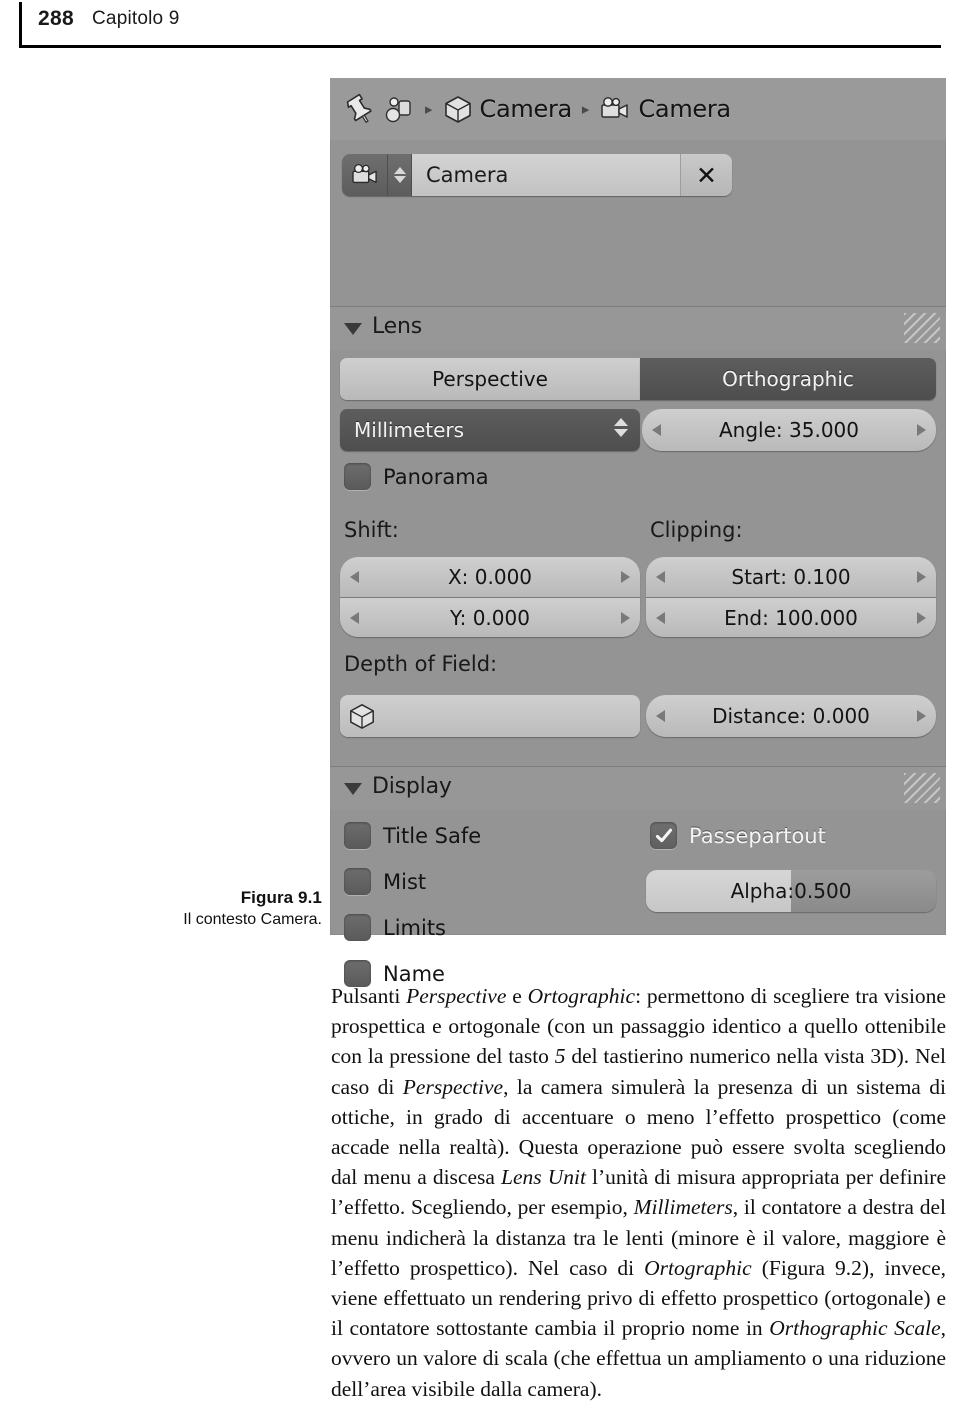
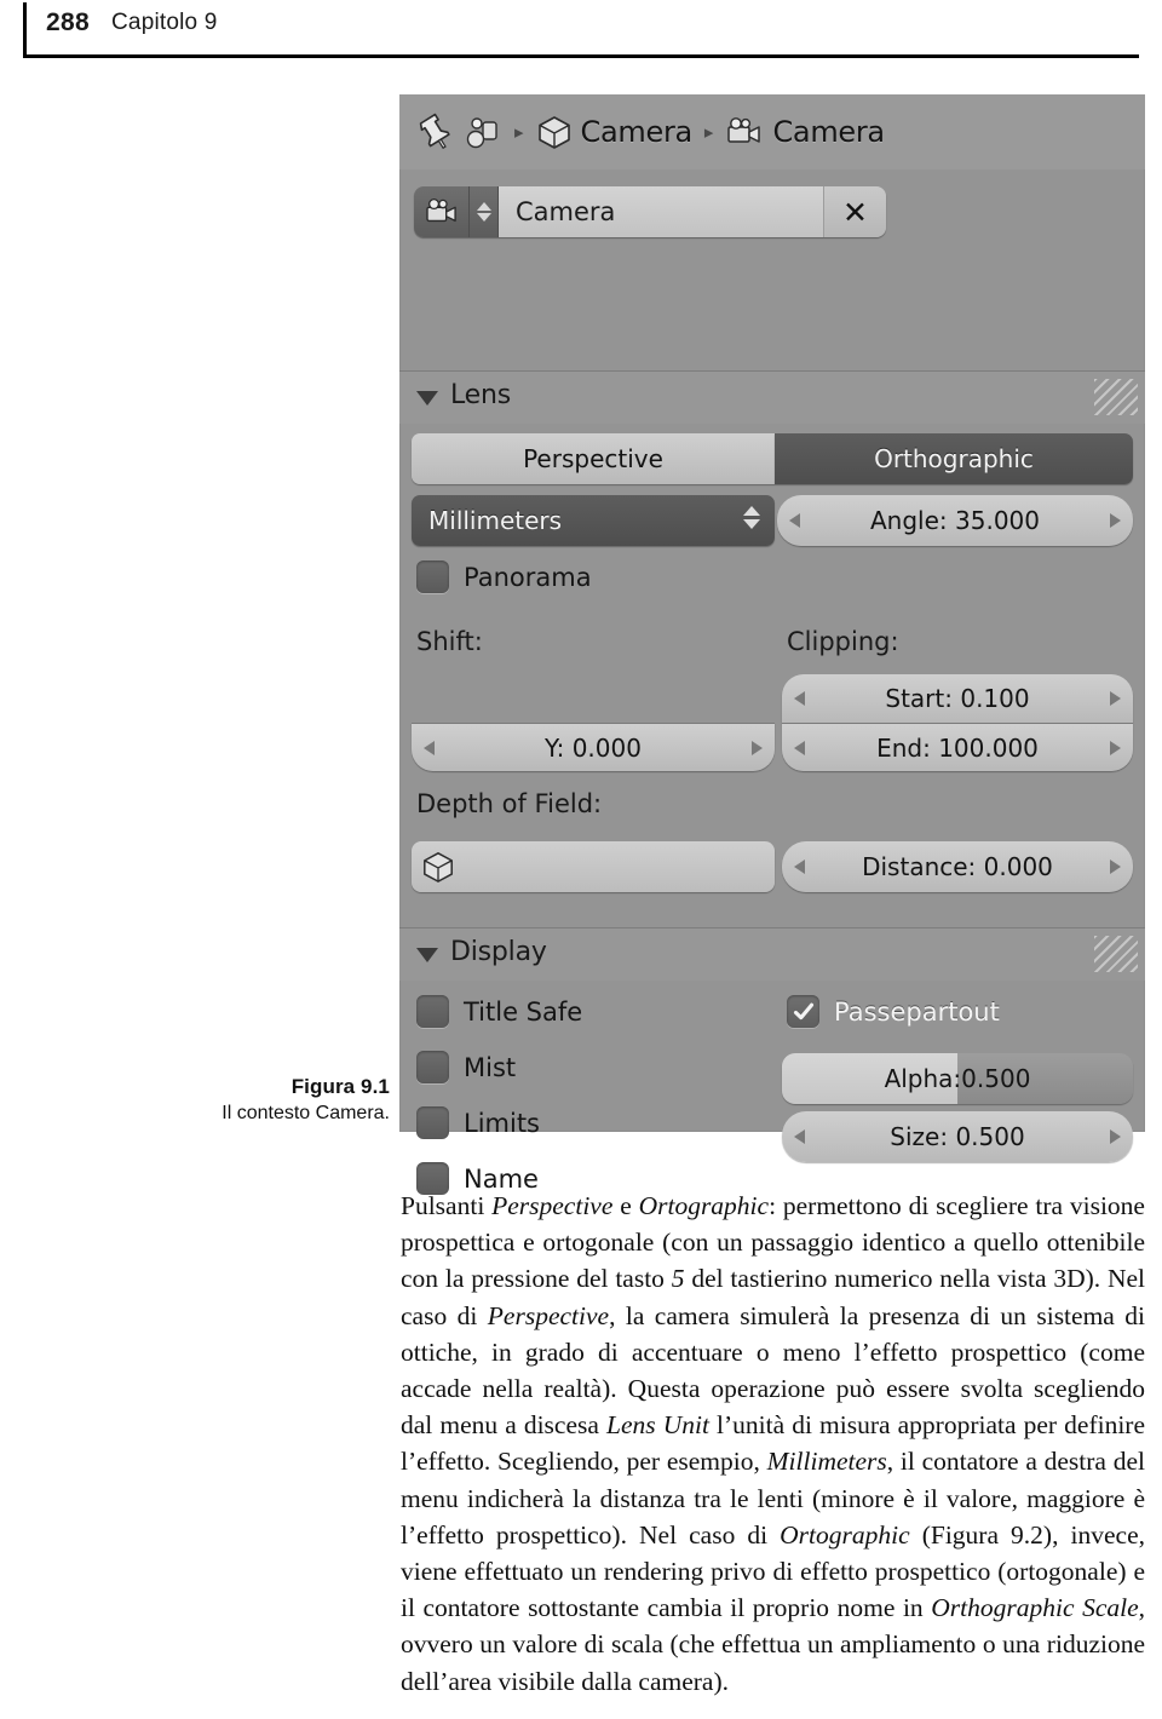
  288
  Capitolo 9
  ▸
  Camera
  ▸
  Camera
  Camera
  ✕
  Lens
  Perspective
  Orthographic
  Millimeters
  Angle: 35.000
  Panorama
  Shift:
  Clipping:
- X: 0.000
  Y: 0.000
  Start: 0.100
  End: 100.000
  Depth of Field:
  Distance: 0.000
  Display
  Title Safe
  Mist
  Limits
  Name
  Passepartout
  Alpha:0.500
+ Size: 0.500
  Figura 9.1
  Il contesto Camera.
  Pulsanti Perspective e Ortographic: permettono di scegliere tra visione prospettica e ortogonale (con un passaggio identico a quello ottenibile con la pressione del tasto 5 del tastierino numerico nella vista 3D). Nel caso di Perspective, la camera simulerà la presenza di un sistema di ottiche, in grado di accentuare o meno l’effetto prospettico (come accade nella realtà). Questa operazione può essere svolta scegliendo dal menu a discesa Lens Unit l’unità di misura appropriata per definire l’effetto. Scegliendo, per esempio, Millimeters, il contatore a destra del menu indicherà la distanza tra le lenti (minore è il valore, maggiore è l’effetto prospettico). Nel caso di Ortographic (Figura 9.2), invece, viene effettuato un rendering privo di effetto prospettico (ortogonale) e il contatore sottostante cambia il proprio nome in Orthographic Scale, ovvero un valore di scala (che effettua un ampliamento o una riduzione dell’area visibile dalla camera).
